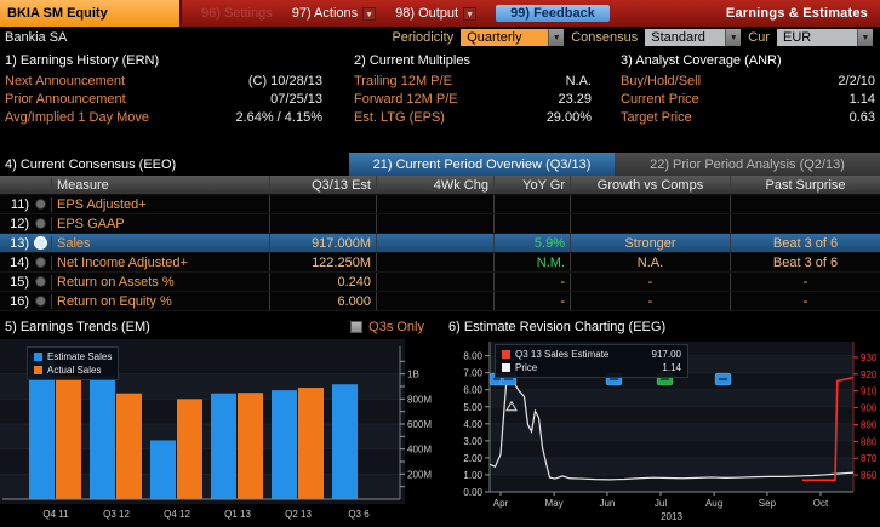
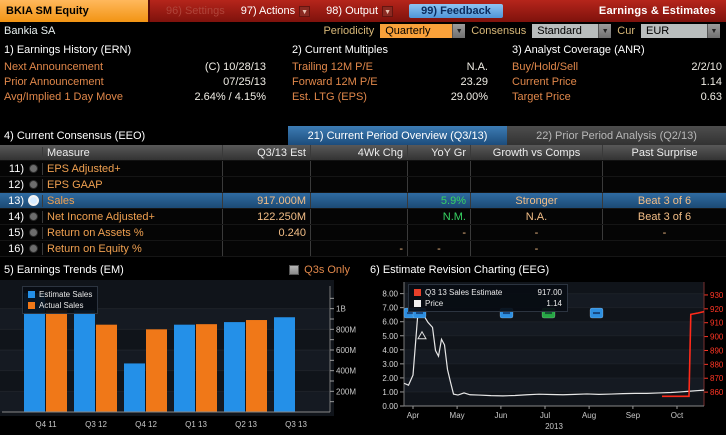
  BKIA SM Equity
  96) Settings
  97) Actions
  98) Output
  99) Feedback
  Earnings & Estimates
  Bankia SA
  Periodicity
  Quarterly
  Consensus
  Standard
  Cur
  EUR
  1) Earnings History (ERN)
  Next Announcement
  (C) 10/28/13
  Prior Announcement
  07/25/13
  Avg/Implied 1 Day Move
  2.64% / 4.15%
  2) Current Multiples
  Trailing 12M P/E
  N.A.
  Forward 12M P/E
  23.29
  Est. LTG (EPS)
  29.00%
  3) Analyst Coverage (ANR)
  Buy/Hold/Sell
  2/2/10
  Current Price
  1.14
  Target Price
  0.63
  4) Current Consensus (EEO)
  21) Current Period Overview (Q3/13)
  22) Prior Period Analysis (Q2/13)
  Measure
  Q3/13 Est
  4Wk Chg
  YoY Gr
  Growth vs Comps
  Past Surprise
  11)
  EPS Adjusted+
  12)
  EPS GAAP
  13)
  Sales
  917.000M
  5.9%
  Stronger
  Beat 3 of 6
  14)
  Net Income Adjusted+
  122.250M
  N.M.
  N.A.
  Beat 3 of 6
  15)
  Return on Assets %
  0.240
  -
  -
  -
  16)
  Return on Equity %
- 6.000
  -
  -
  -
  5) Earnings Trends (EM)
  Q3s Only
  Q4 11
  Q3 12
  Q4 12
  Q1 13
  Q2 13
- Q3 6
+ Q3 13
  1B
  800M
  600M
  400M
  200M
  Estimate Sales
  Actual Sales
  6) Estimate Revision Charting (EEG)
  8.00
  7.00
  6.00
  5.00
  4.00
  3.00
  2.00
  1.00
  0.00
  930
  920
  910
  900
  890
  880
  870
  860
  Apr
  May
  Jun
  Jul
  Aug
  Sep
  Oct
  2013
  Q3 13 Sales Estimate
  917.00
  Price
  1.14
